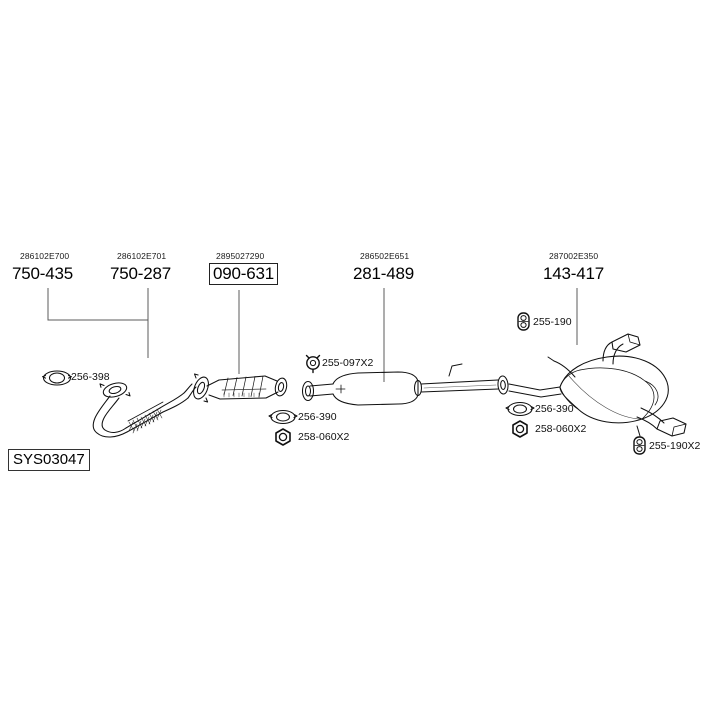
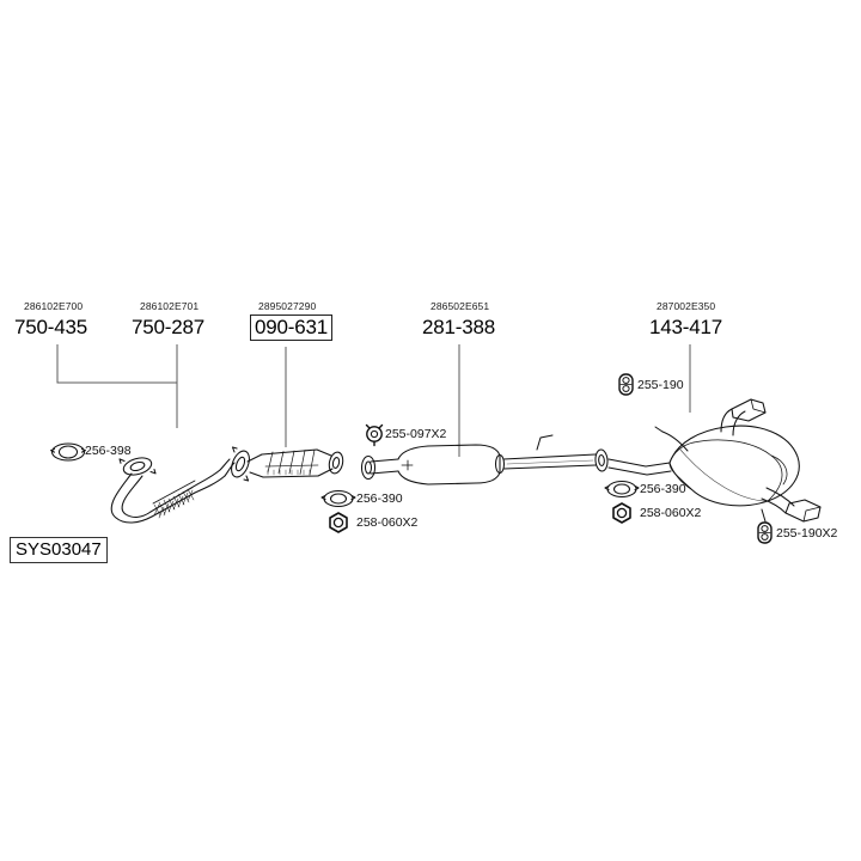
  286102E700
  750-435
  286102E701
  750-287
  2895027290
  090-631
  286502E651
- 281-489
+ 281-388
  287002E350
  143-417
  256-398
  255-097X2
  256-390
  258-060X2
  255-190
  256-390
  258-060X2
  255-190X2
  SYS03047
